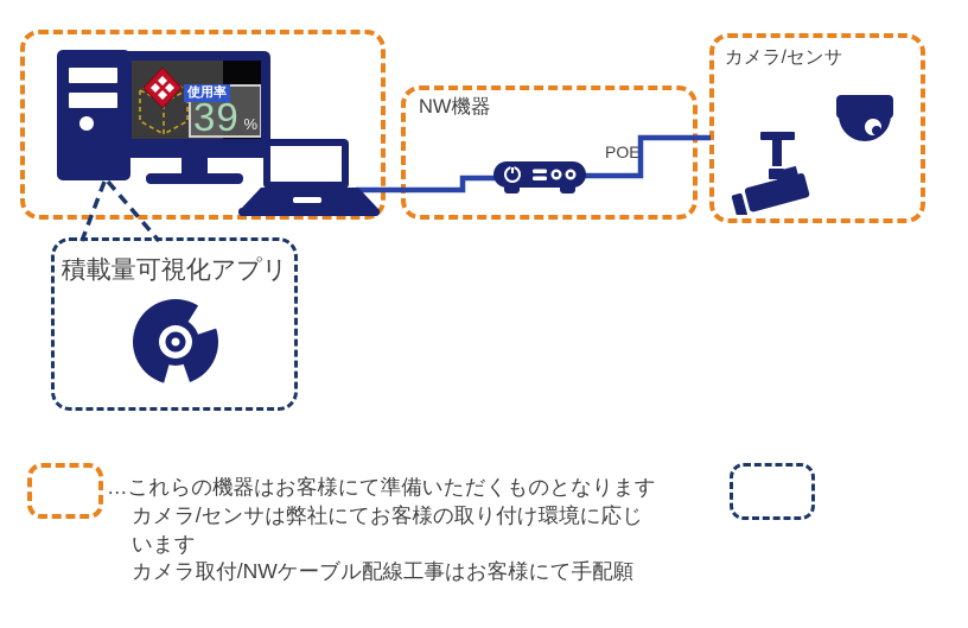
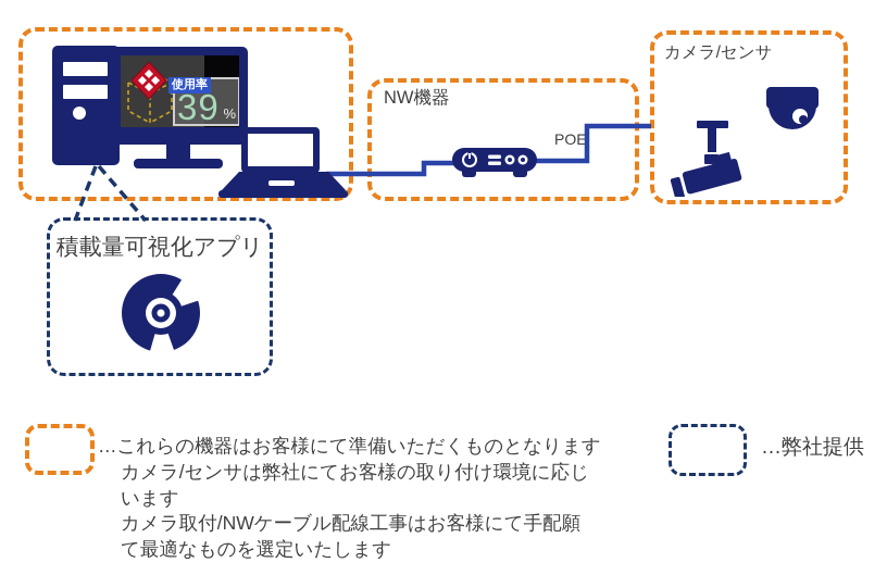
  NW機器
  カメラ/センサ
  POE
  積載量可視化アプリ
  使用率
  39
  %
  …これらの機器はお客様にて準備いただくものとなります
  カメラ/センサは弊社にてお客様の取り付け環境に応じ
  います
  カメラ取付/NWケーブル配線工事はお客様にて手配願
+ て最適なものを選定いたします
+ …弊社提供
